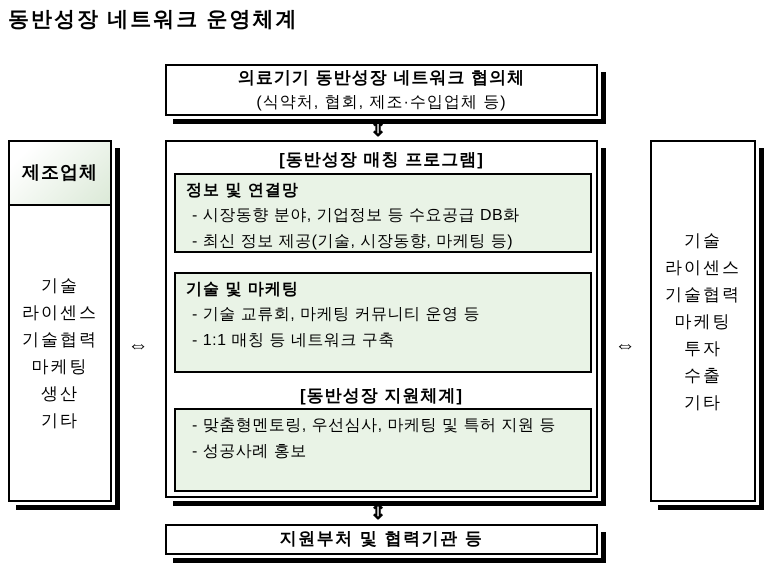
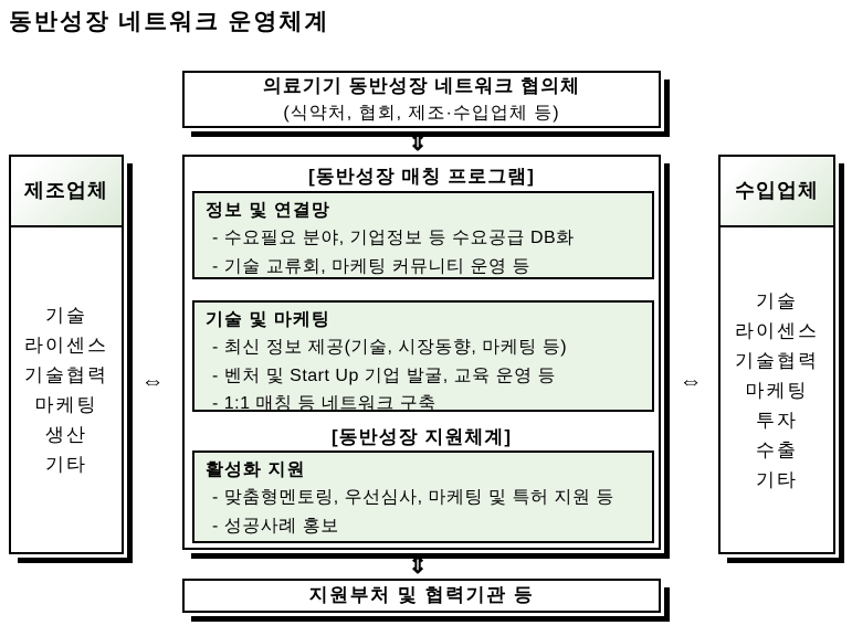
  동반성장 네트워크 운영체계
  의료기기 동반성장 네트워크 협의체
  (식약처, 협회, 제조·수입업체 등)
  ⇕
  제조업체
  기술
  라이센스
  기술협력
  마케팅
  생산
  기타
  ⇔
  [동반성장 매칭 프로그램]
  정보 및 연결망
- - 시장동향 분야, 기업정보 등 수요공급 DB화
+ - 수요필요 분야, 기업정보 등 수요공급 DB화
- - 최신 정보 제공(기술, 시장동향, 마케팅 등)
+ - 기술 교류회, 마케팅 커뮤니티 운영 등
  기술 및 마케팅
- - 기술 교류회, 마케팅 커뮤니티 운영 등
+ - 최신 정보 제공(기술, 시장동향, 마케팅 등)
+ - 벤처 및 Start Up 기업 발굴, 교육 운영 등
  - 1:1 매칭 등 네트워크 구축
  [동반성장 지원체계]
+ 활성화 지원
  - 맞춤형멘토링, 우선심사, 마케팅 및 특허 지원 등
  - 성공사례 홍보
  ⇔
+ 수입업체
  기술
  라이센스
  기술협력
  마케팅
  투자
  수출
  기타
  ⇕
  지원부처 및 협력기관 등
